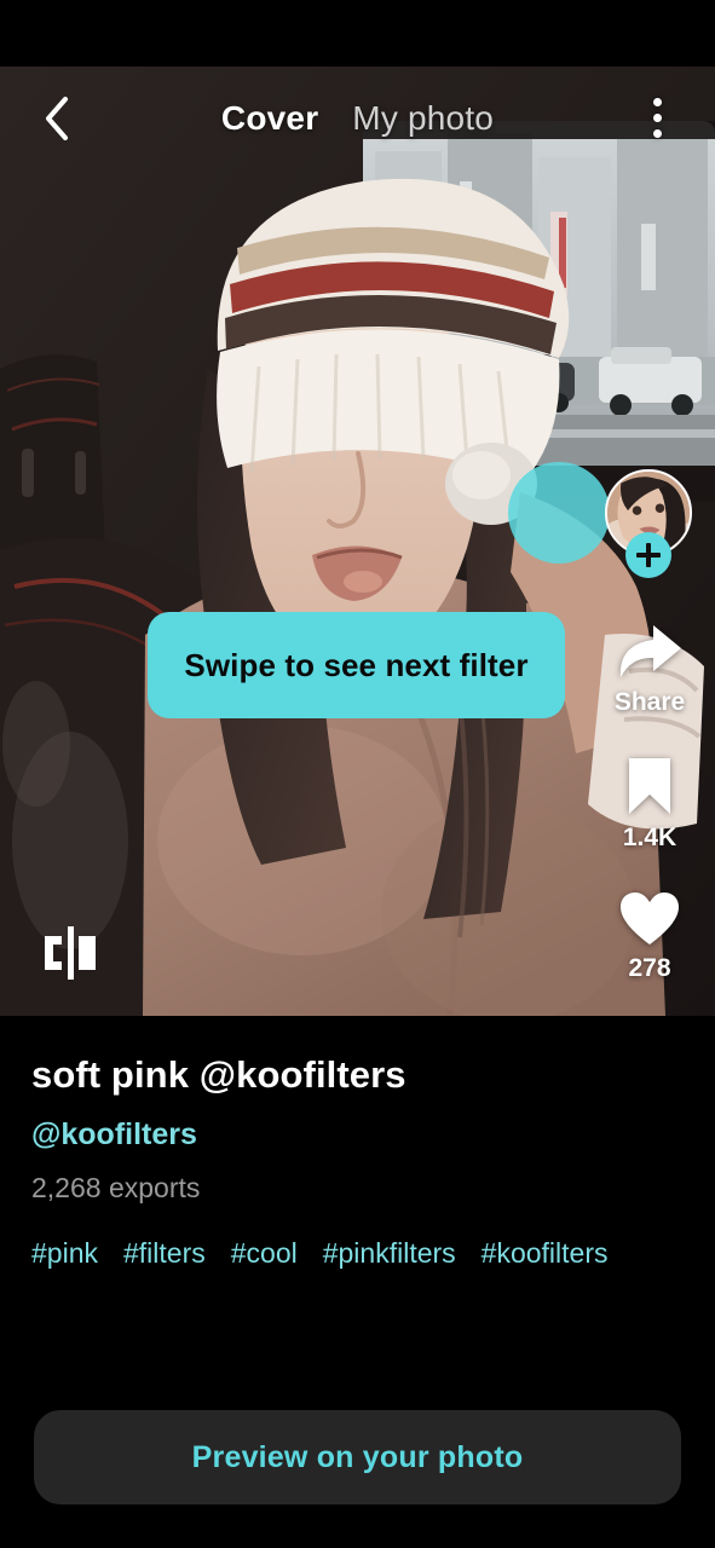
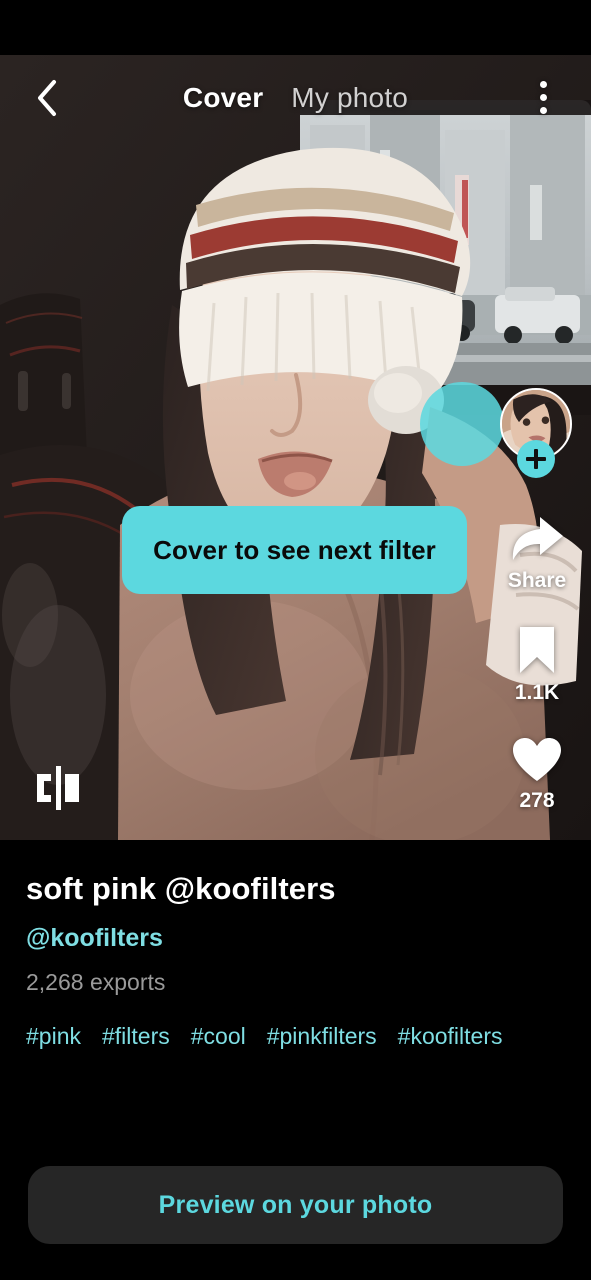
  Cover
  My photo
- Swipe to see next filter
+ Cover to see next filter
  Share
- 1.4K
+ 1.1K
  278
  soft pink @koofilters
  @koofilters
  2,268 exports
  #pink
  #filters
  #cool
  #pinkfilters
  #koofilters
  Preview on your photo
